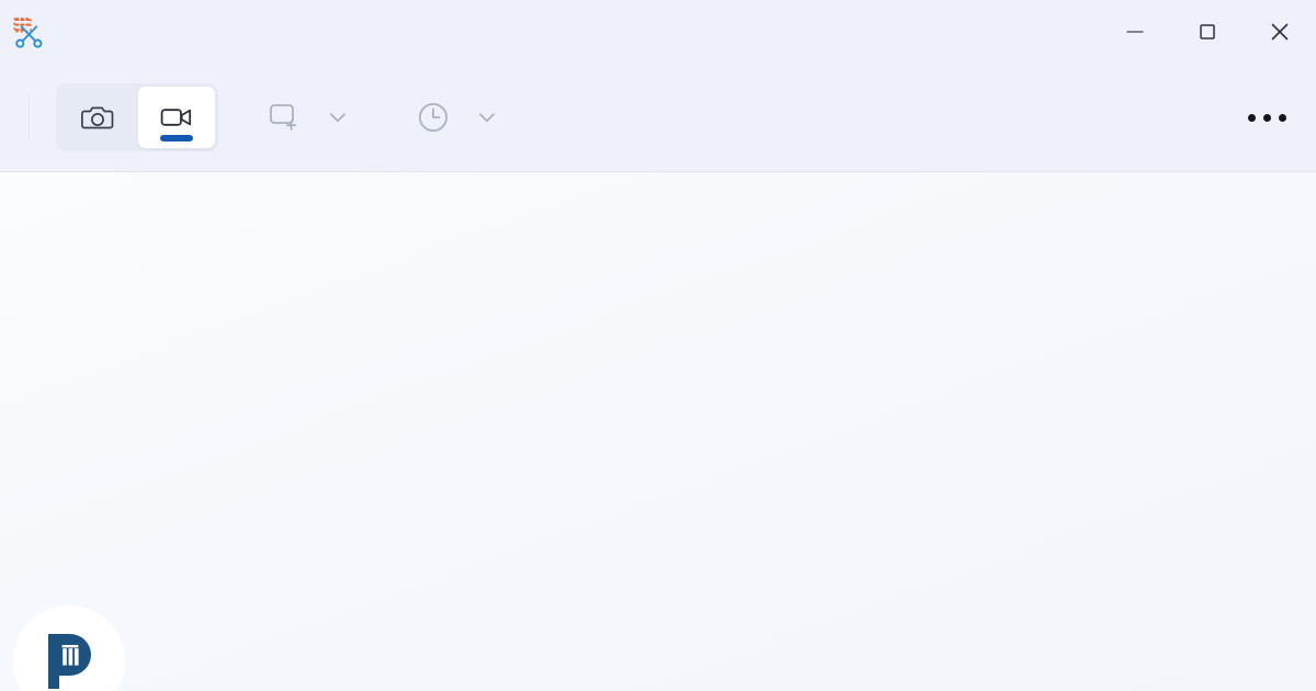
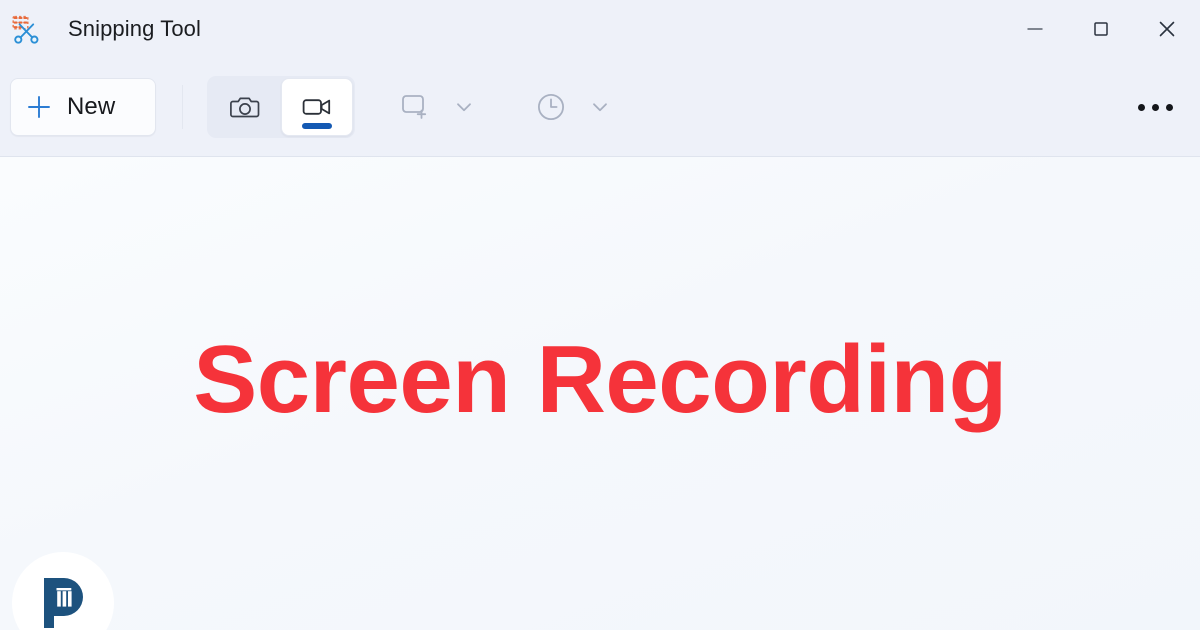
+ Snipping Tool
+ New
+ Screen Recording
